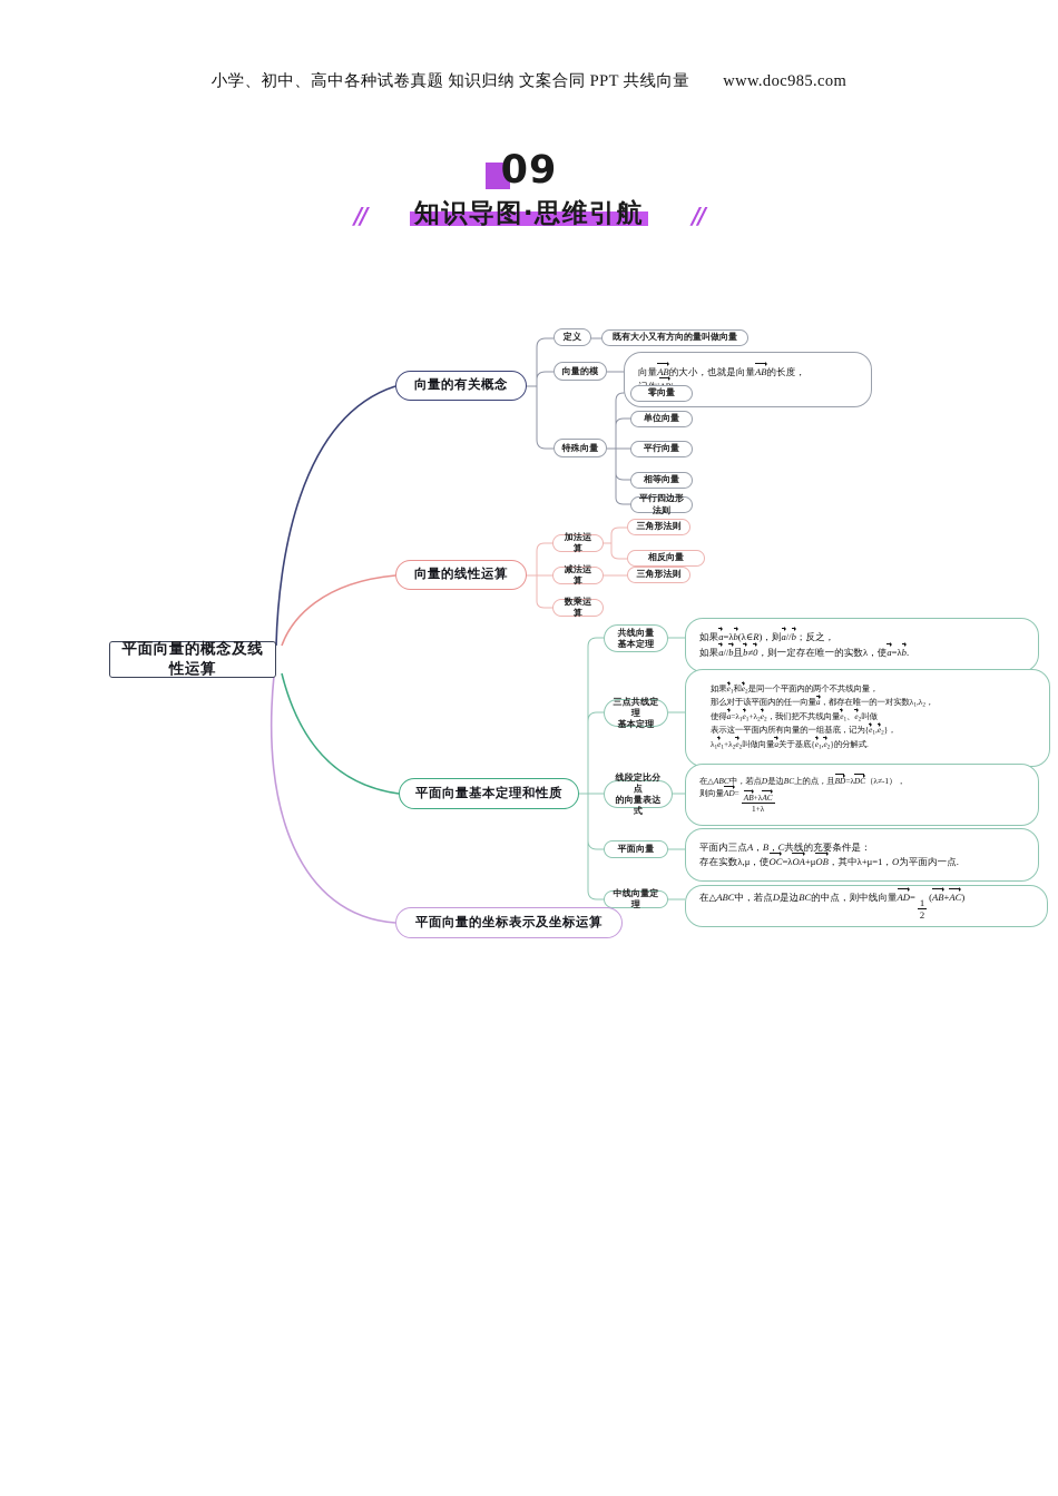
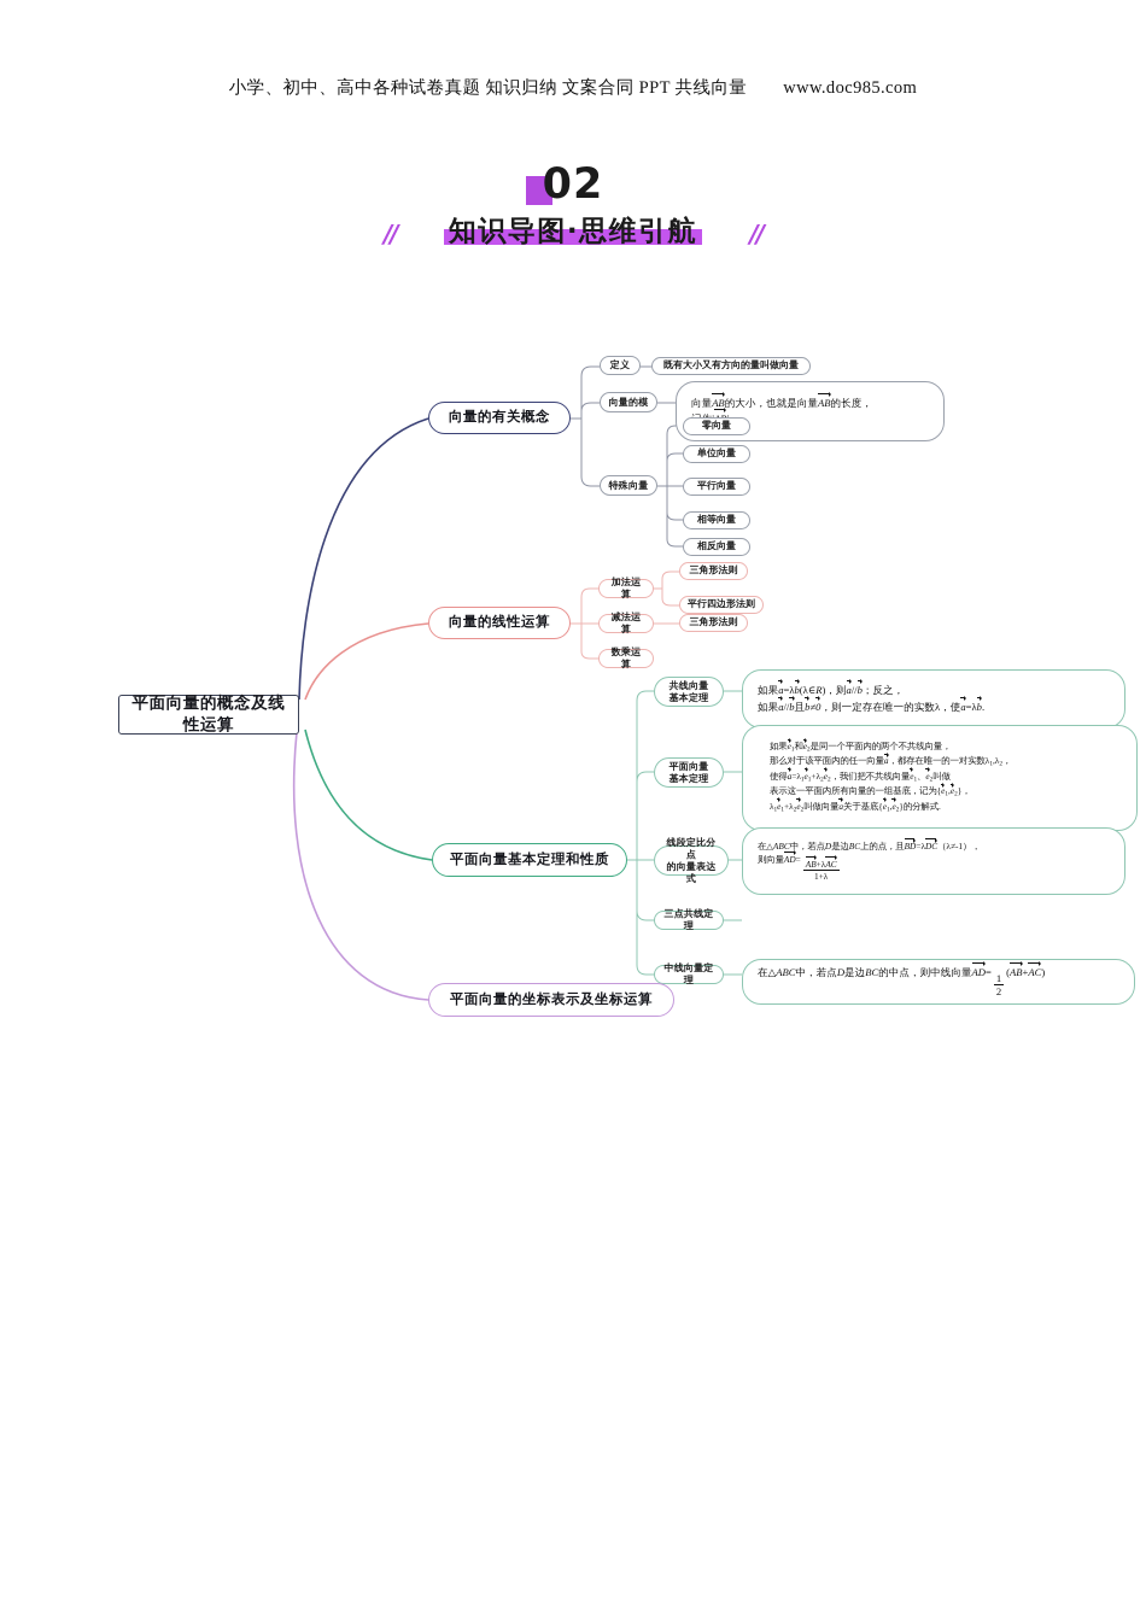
  小学、初中、高中各种试卷真题 知识归纳 文案合同 PPT 共线向量 www.doc985.com
- 09
+ 02
  //
  知识导图·思维引航
  //
  平面向量的概念及线性运算
  向量的有关概念
  定义
  向量的模
  特殊向量
  既有大小又有方向的量叫做向量
  向量AB的大小，也就是向量AB的长度，
  零向量
  单位向量
  平行向量
  相等向量
- 平行四边形法则
+ 相反向量
  向量的线性运算
  加法运算
  减法运算
  数乘运算
  三角形法则
- 相反向量
+ 平行四边形法则
  三角形法则
  平面向量基本定理和性质
  共线向量
  基本定理
- 三点共线定理
+ 平面向量
  基本定理
  线段定比分点
  的向量表达式
- 平面向量
+ 三点共线定理
  中线向量定理
  如果a=λb(λ∈R)，则a//b；反之，
  如果a//b且b≠0，则一定存在唯一的实数λ，使a=λb.
  如果e 和e 是同一个平面内的两个不共线向量，
  那么对于该平面内的任一向量a，都存在唯一的一对实数λ ,λ ，
  使得a=λ e +λ e ，我们把不共线向量e 、e 叫做
  表示这一平面内所有向量的一组基底，记为{e ,e }，
  λ e +λ e 叫做向量a关于基底{e ,e }的分解式.
  在△ABC中，若点D是边BC上的点，且BD=λDC（λ≠-1），
  则向量AD=
  AB+λAC
  1+λ
- 平面内三点A，B，C共线的充要条件是：
- 存在实数λ,μ，使OC=λOA+μOB，其中λ+μ=1，O为平面内一点.
  在△ABC中，若点D是边BC的中点，则中线向量AD=
  1
  2
  (AB+AC)
  平面向量的坐标表示及坐标运算
